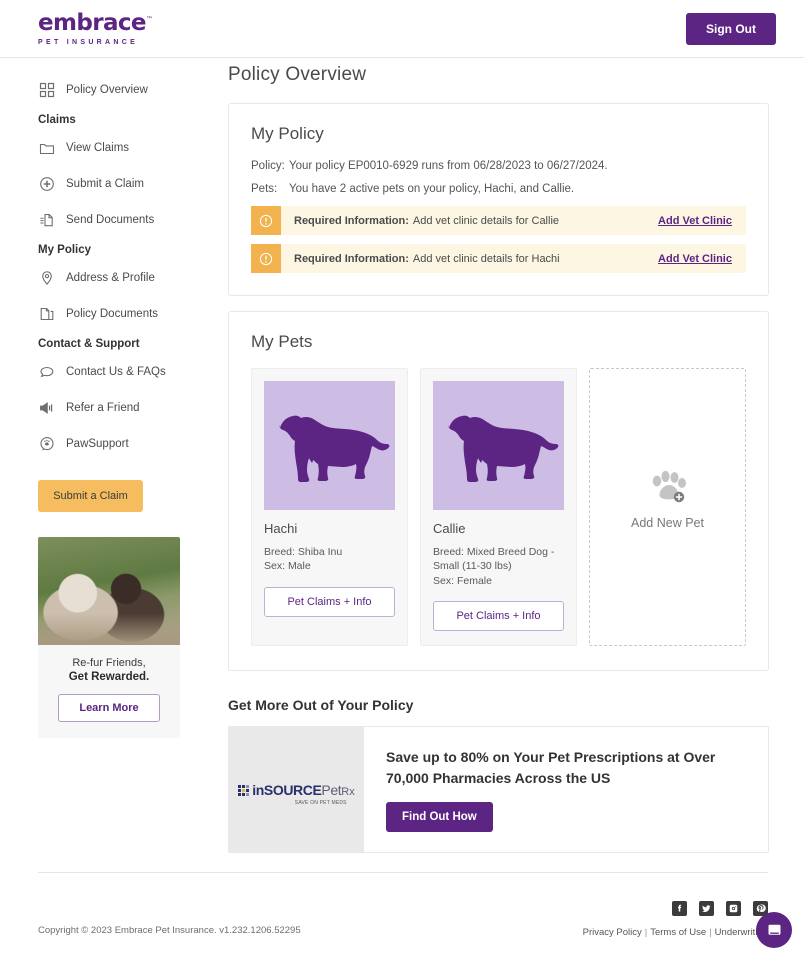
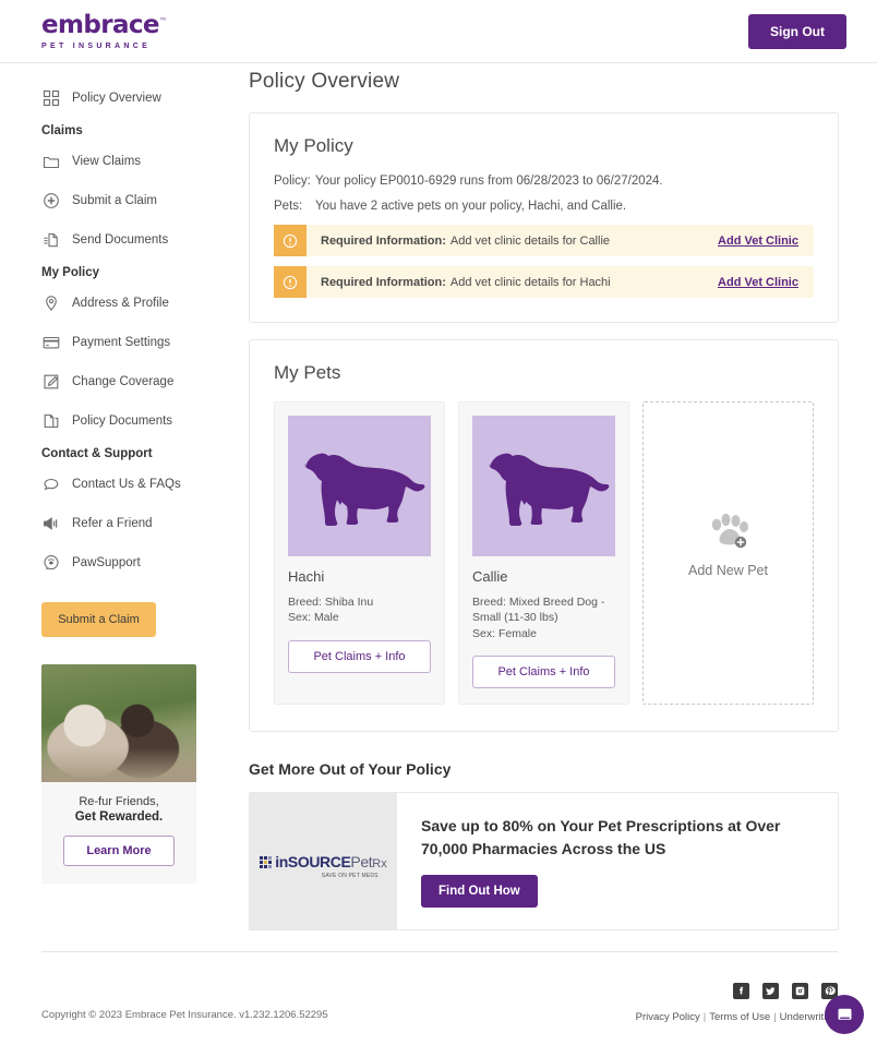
  embrace™
  Sign Out
  Policy Overview
  Claims
  View Claims
  Submit a Claim
  Send Documents
  My Policy
  Address & Profile
+ Payment Settings
+ Change Coverage
  Policy Documents
  Contact & Support
  Contact Us & FAQs
  Refer a Friend
  PawSupport
  Submit a Claim
  Re-fur Friends,
  Get Rewarded.
  Learn More
  Policy Overview
  My Policy
  Policy:
  Your policy EP0010-6929 runs from 06/28/2023 to 06/27/2024.
  Pets:
  You have 2 active pets on your policy, Hachi, and Callie.
  Required Information:
  Add vet clinic details for Callie
  Add Vet Clinic
  Required Information:
  Add vet clinic details for Hachi
  Add Vet Clinic
  My Pets
  Hachi
  Breed: Shiba Inu
  Sex: Male
  Pet Claims + Info
  Callie
  Breed: Mixed Breed Dog - Small (11-30 lbs)
  Sex: Female
  Pet Claims + Info
  Add New Pet
  Get More Out of Your Policy
  inSOURCE
  Pet
  Rx
  Save up to 80% on Your Pet Prescriptions at Over 70,000 Pharmacies Across the US
  Find Out How
  Copyright © 2023 Embrace Pet Insurance. v1.232.1206.52295
  Privacy Policy | Terms of Use | Underwrit
